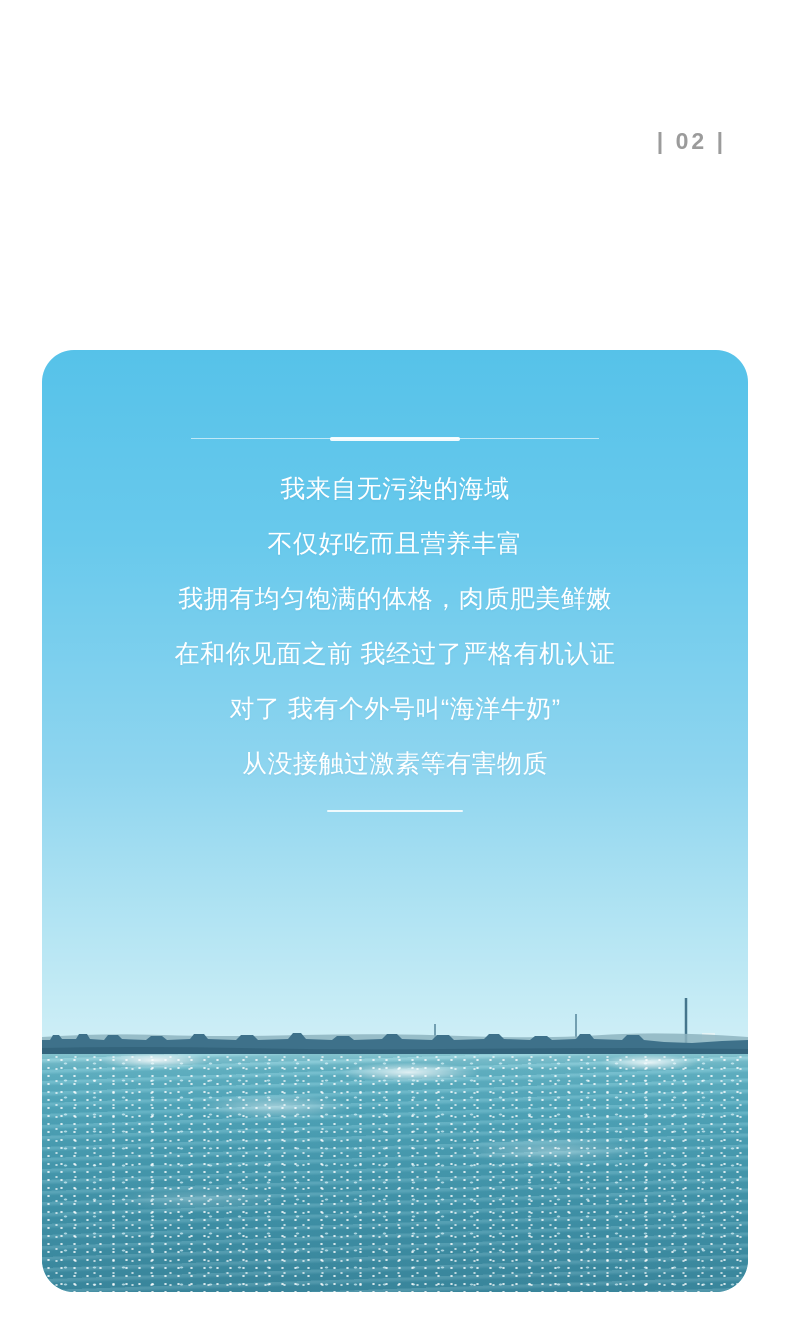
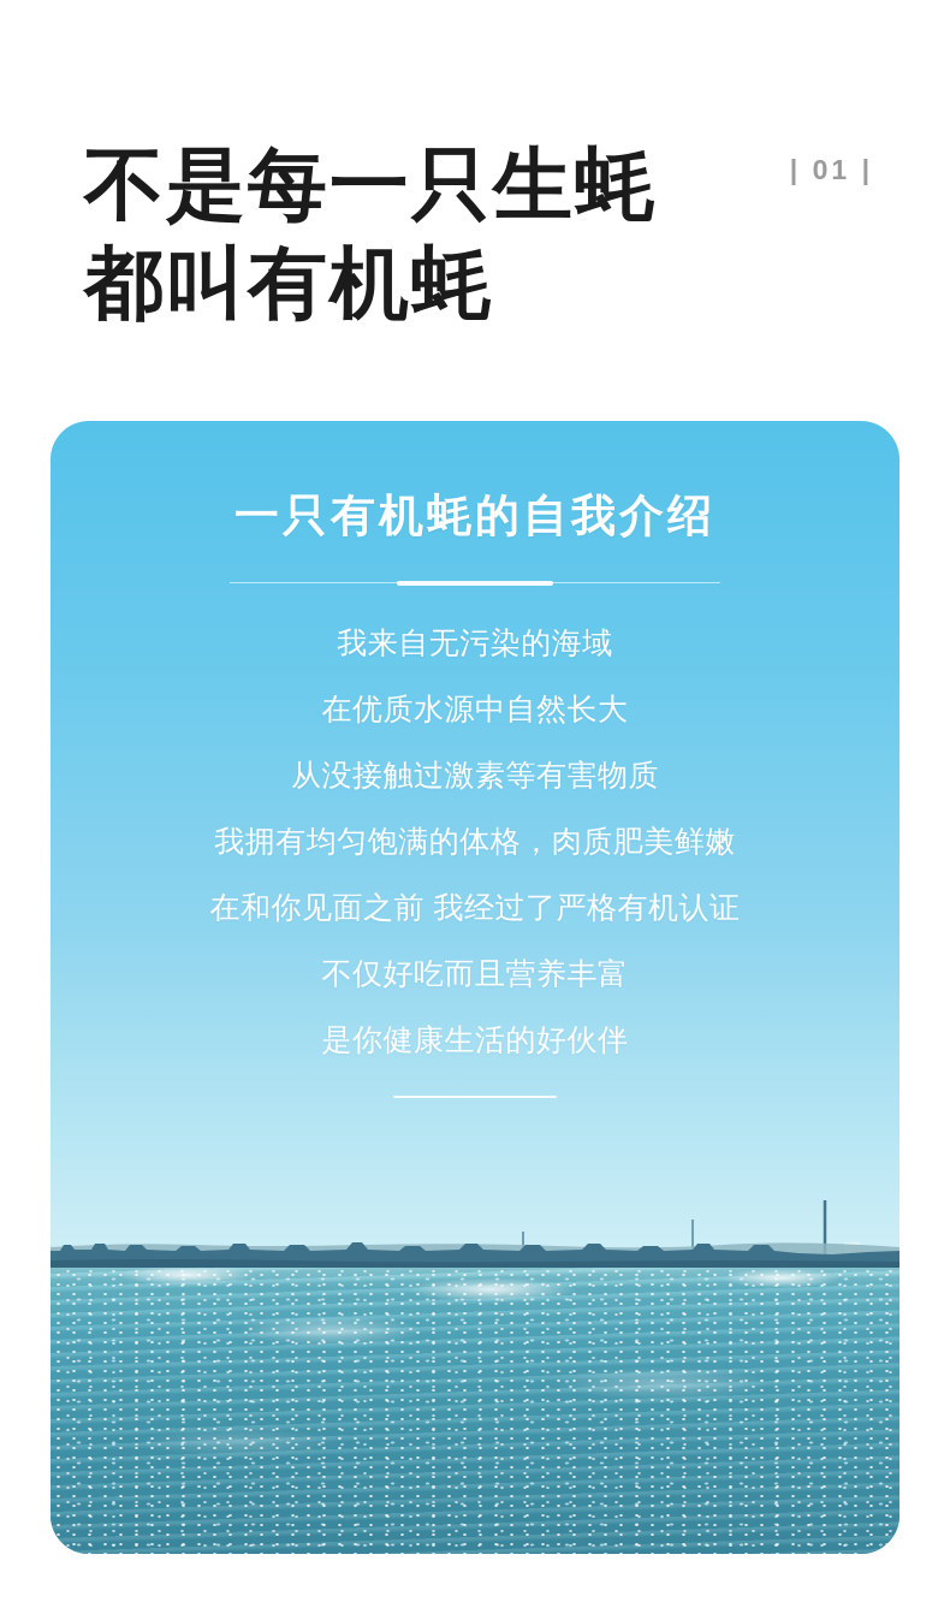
- | 02 |
+ | 01 |
+ 不是每一只生蚝
+ 都叫有机蚝
+ 一只有机蚝的自我介绍
  我来自无污染的海域
+ 在优质水源中自然长大
- 不仅好吃而且营养丰富
+ 从没接触过激素等有害物质
  我拥有均匀饱满的体格，肉质肥美鲜嫩
  在和你见面之前 我经过了严格有机认证
- 对了 我有个外号叫“海洋牛奶”
- 从没接触过激素等有害物质
+ 不仅好吃而且营养丰富
+ 是你健康生活的好伙伴
